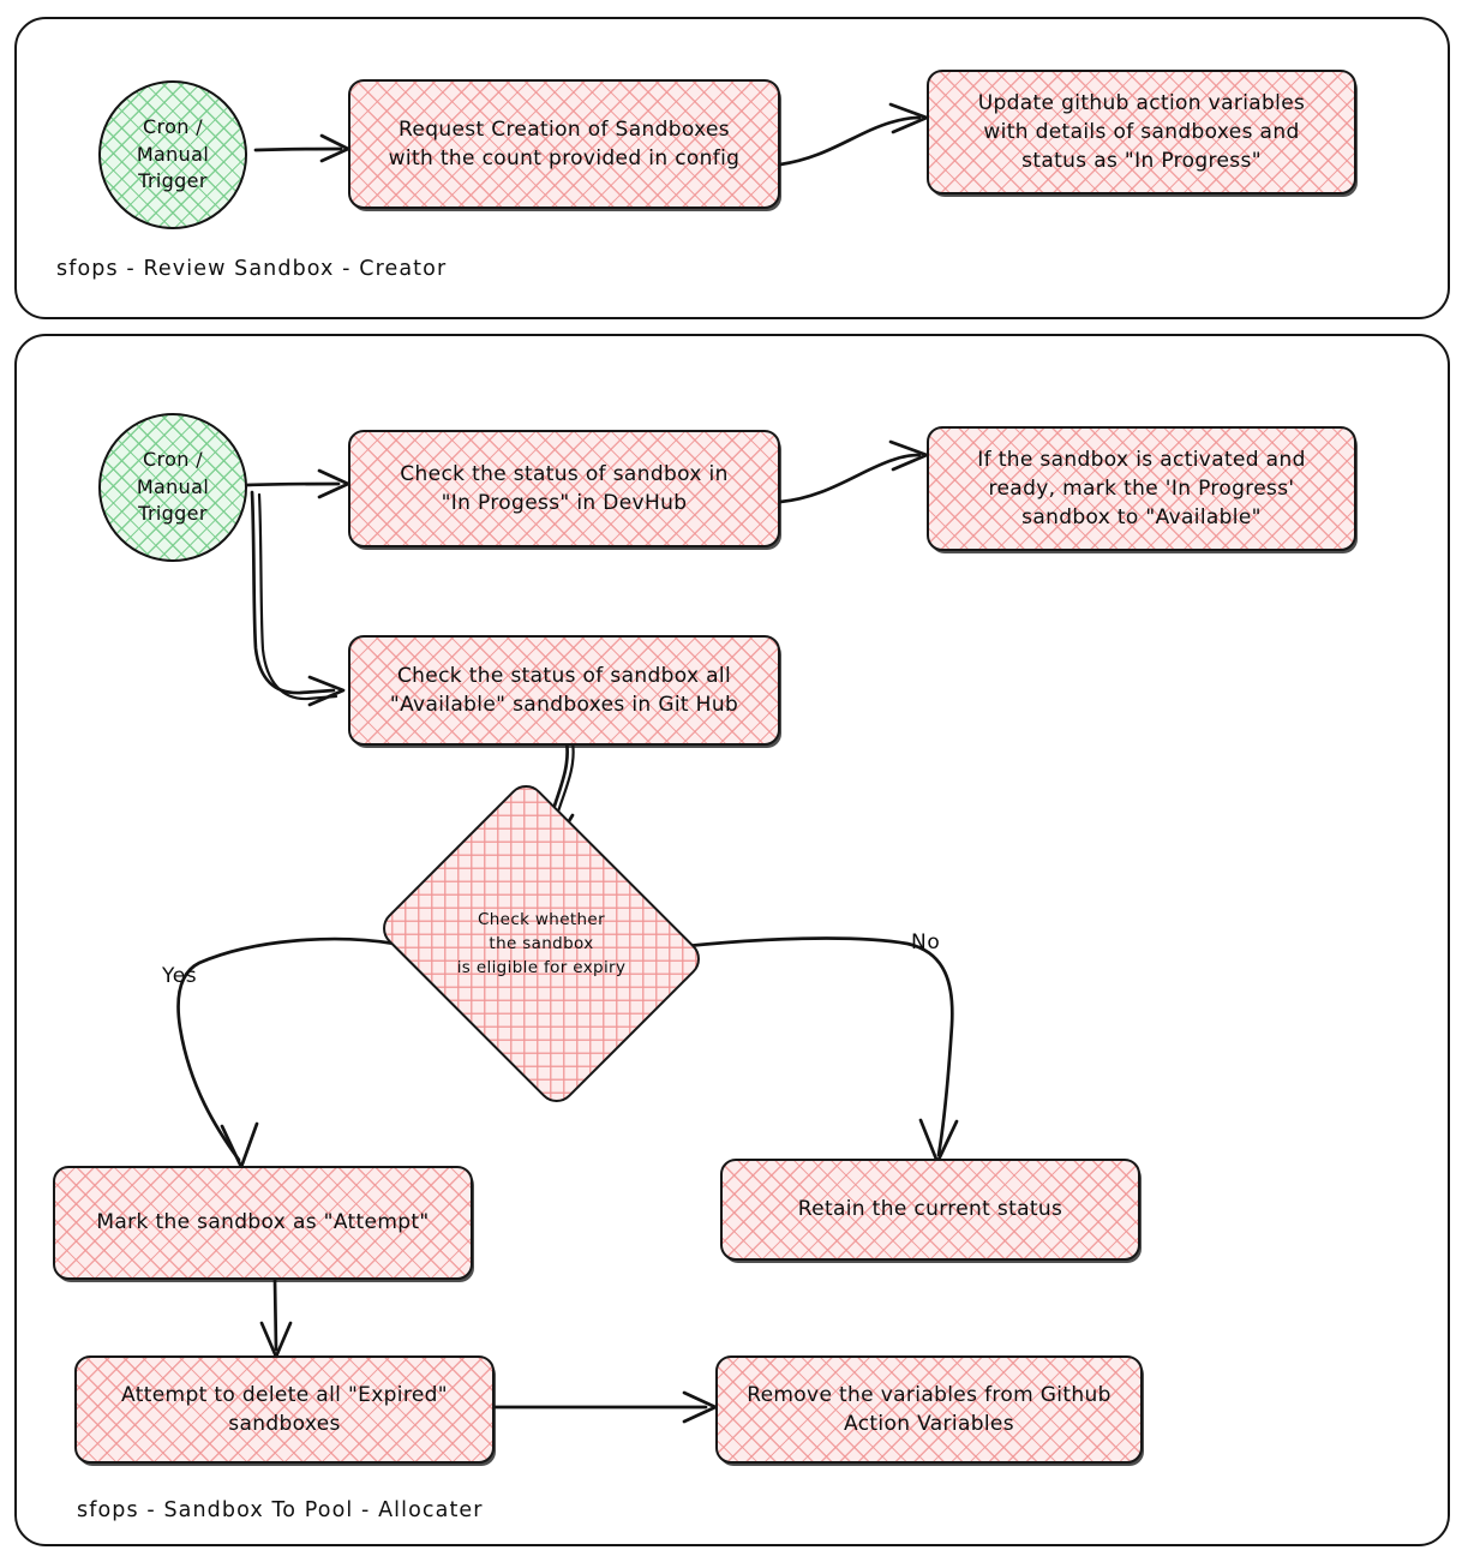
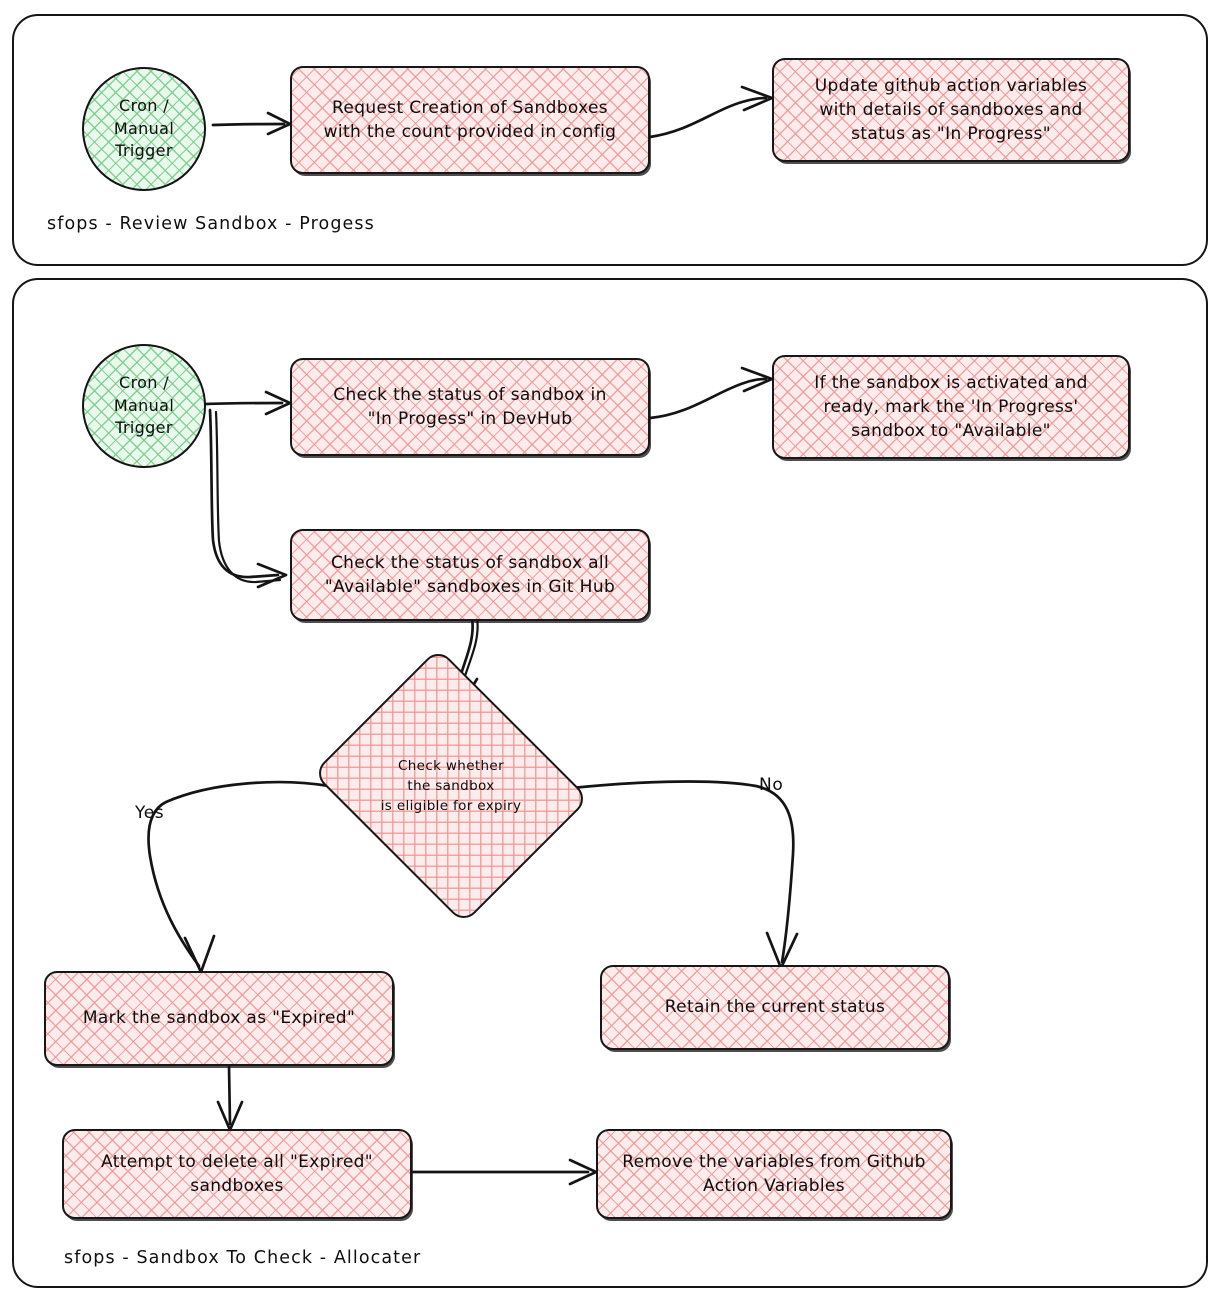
- sfops - Review Sandbox - Creator
+ sfops - Review Sandbox - Progess
- sfops - Sandbox To Pool - Allocater
+ sfops - Sandbox To Check - Allocater
  Cron /
  Manual
  Trigger
  Request Creation of Sandboxes
  with the count provided in config
  Update github action variables
  with details of sandboxes and
  status as "In Progress"
  Cron /
  Manual
  Trigger
  Check the status of sandbox in
  "In Progess" in DevHub
  If the sandbox is activated and
  ready, mark the 'In Progress'
  sandbox to "Available"
  Check the status of sandbox all
  "Available" sandboxes in Git Hub
  Check whether
  the sandbox
  is eligible for expiry
- Mark the sandbox as "Attempt"
+ Mark the sandbox as "Expired"
  Retain the current status
  Attempt to delete all "Expired"
  sandboxes
  Remove the variables from Github
  Action Variables
  Yes
  No
